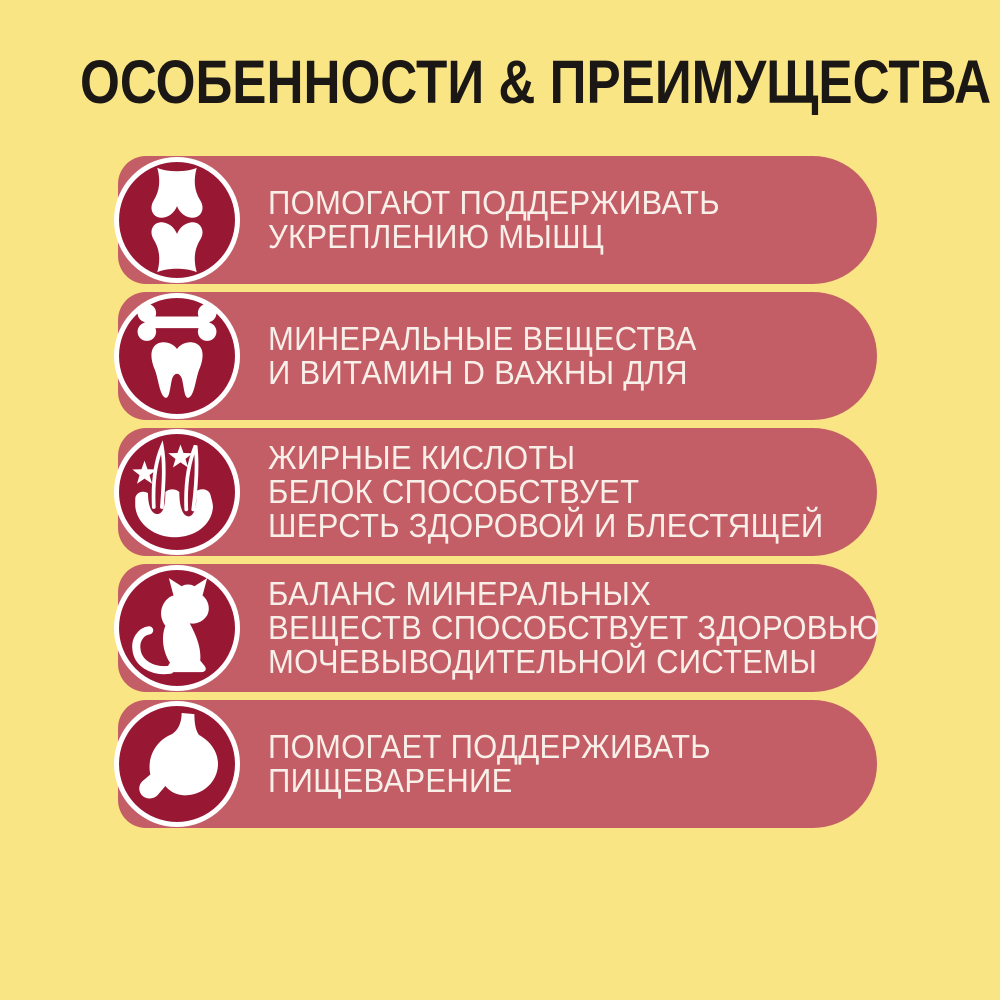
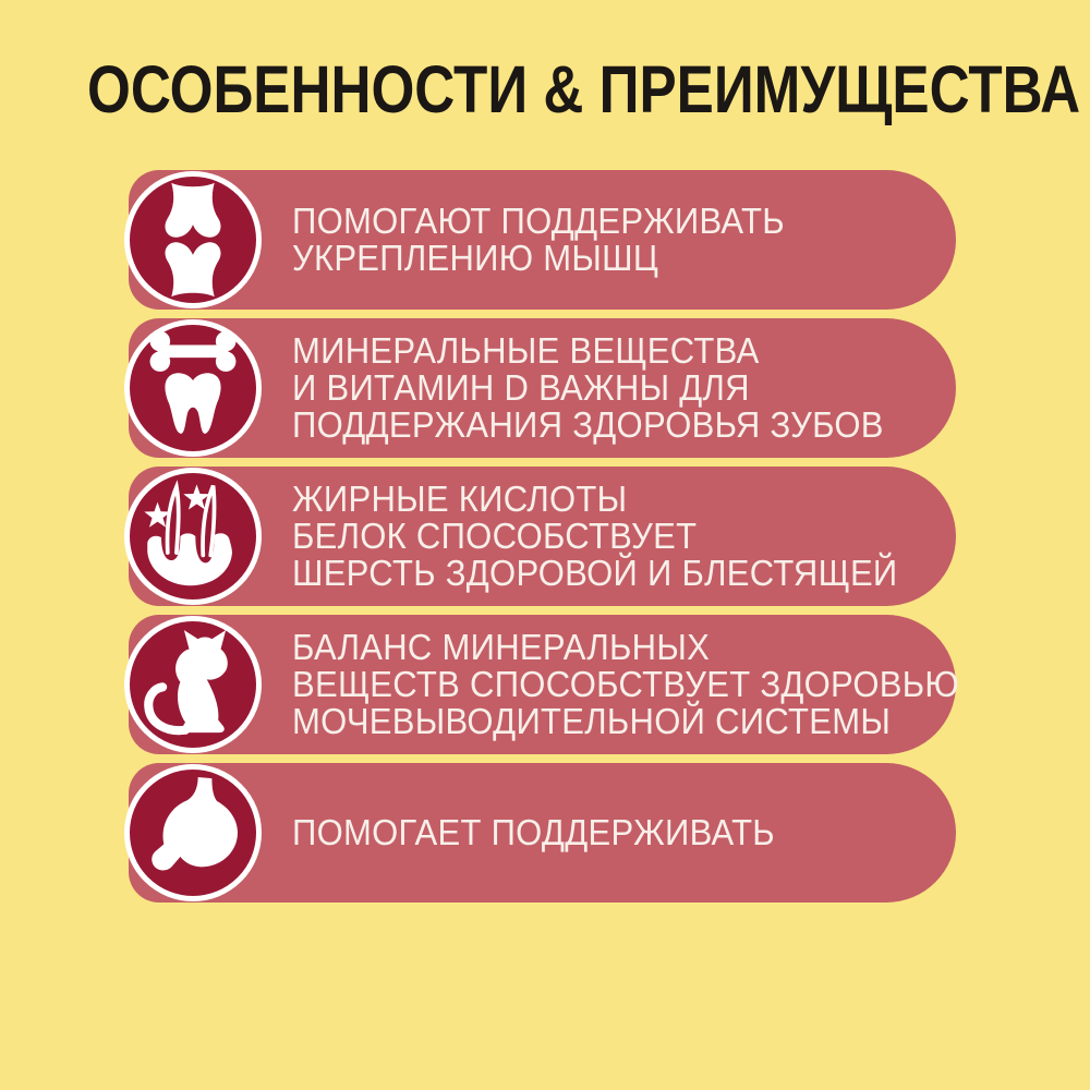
  ОСОБЕННОСТИ & ПРЕИМУЩЕСТВА
  ПОМОГАЮТ ПОДДЕРЖИВАТЬ
  УКРЕПЛЕНИЮ МЫШЦ
  МИНЕРАЛЬНЫЕ ВЕЩЕСТВА
  И ВИТАМИН D ВАЖНЫ ДЛЯ
+ ПОДДЕРЖАНИЯ ЗДОРОВЬЯ ЗУБОВ
  ЖИРНЫЕ КИСЛОТЫ
  БЕЛОК СПОСОБСТВУЕТ
  ШЕРСТЬ ЗДОРОВОЙ И БЛЕСТЯЩЕЙ
  БАЛАНС МИНЕРАЛЬНЫХ
  ВЕЩЕСТВ СПОСОБСТВУЕТ ЗДОРОВЬЮ
  МОЧЕВЫВОДИТЕЛЬНОЙ СИСТЕМЫ
  ПОМОГАЕТ ПОДДЕРЖИВАТЬ
- ПИЩЕВАРЕНИЕ
